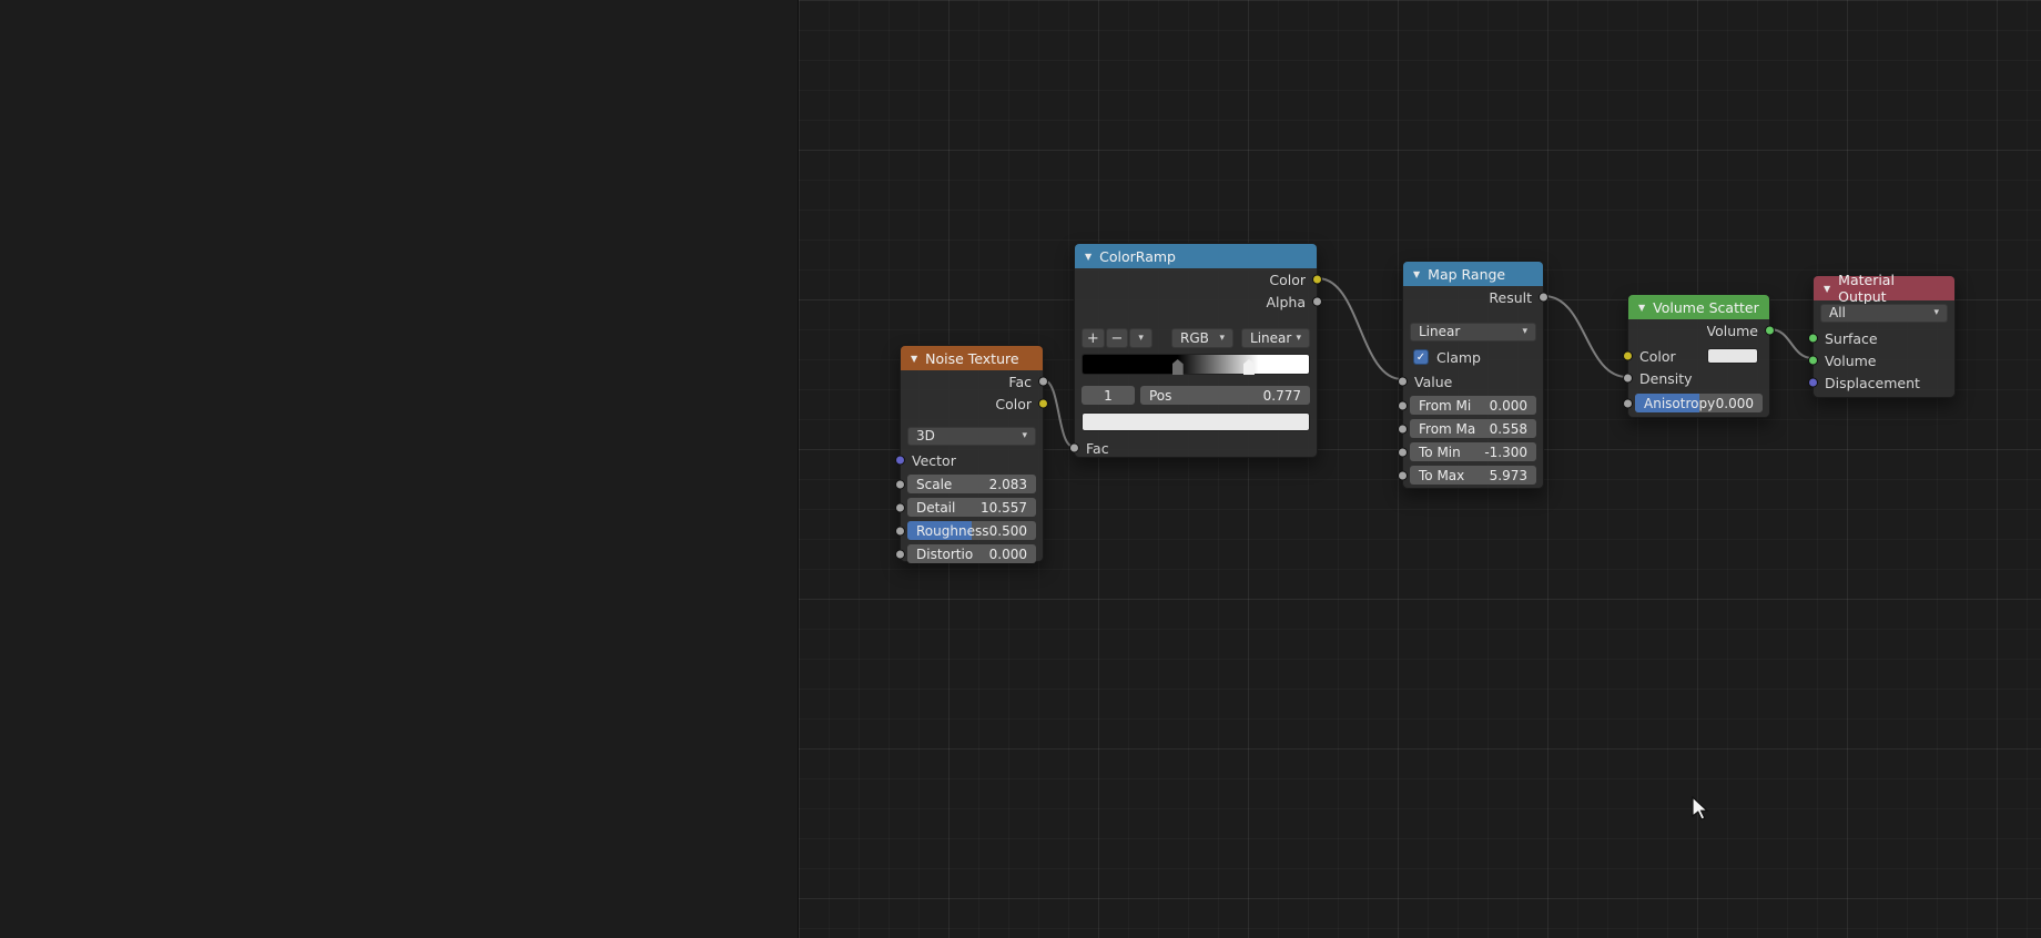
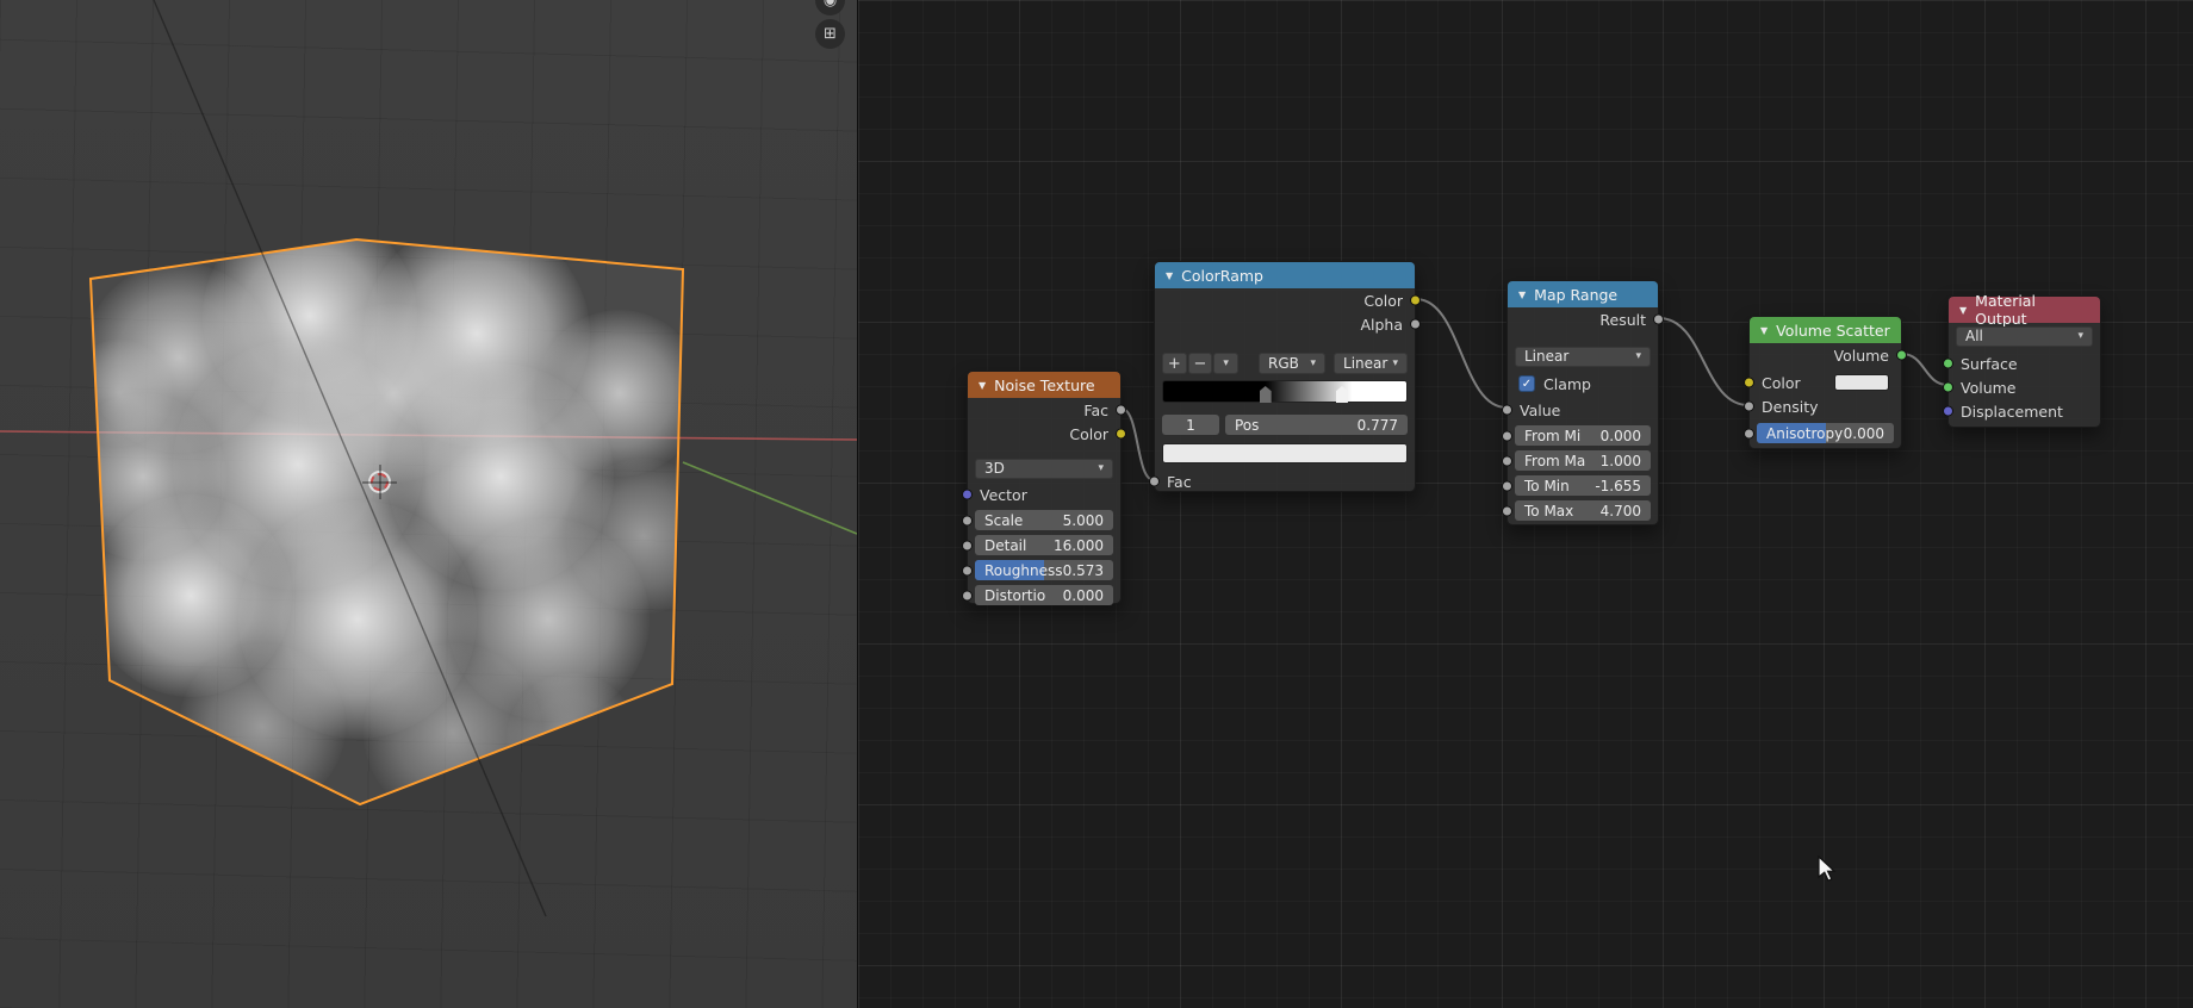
+ ◉
+ ⊞
  ▼
  Noise Texture
  Fac
  Color
  3D
  ▾
  Vector
  Scale
- 2.083
+ 5.000
  Detail
- 10.557
+ 16.000
  Roughness
- 0.500
+ 0.573
  Distortio
  0.000
  ▼
  ColorRamp
  Color
  Alpha
  +
  −
  ▾
  RGB
  ▾
  Linear
  ▾
  1
  Pos
  0.777
  Fac
  ▼
  Map Range
  Result
  Linear
  ▾
  ✓
  Clamp
  Value
  From Mi
  0.000
  From Ma
- 0.558
+ 1.000
  To Min
- -1.300
+ -1.655
  To Max
- 5.973
+ 4.700
  ▼
  Volume Scatter
  Volume
  Color
  Density
  Anisotropy
  0.000
  ▼
  Material Output
  All
  ▾
  Surface
  Volume
  Displacement
